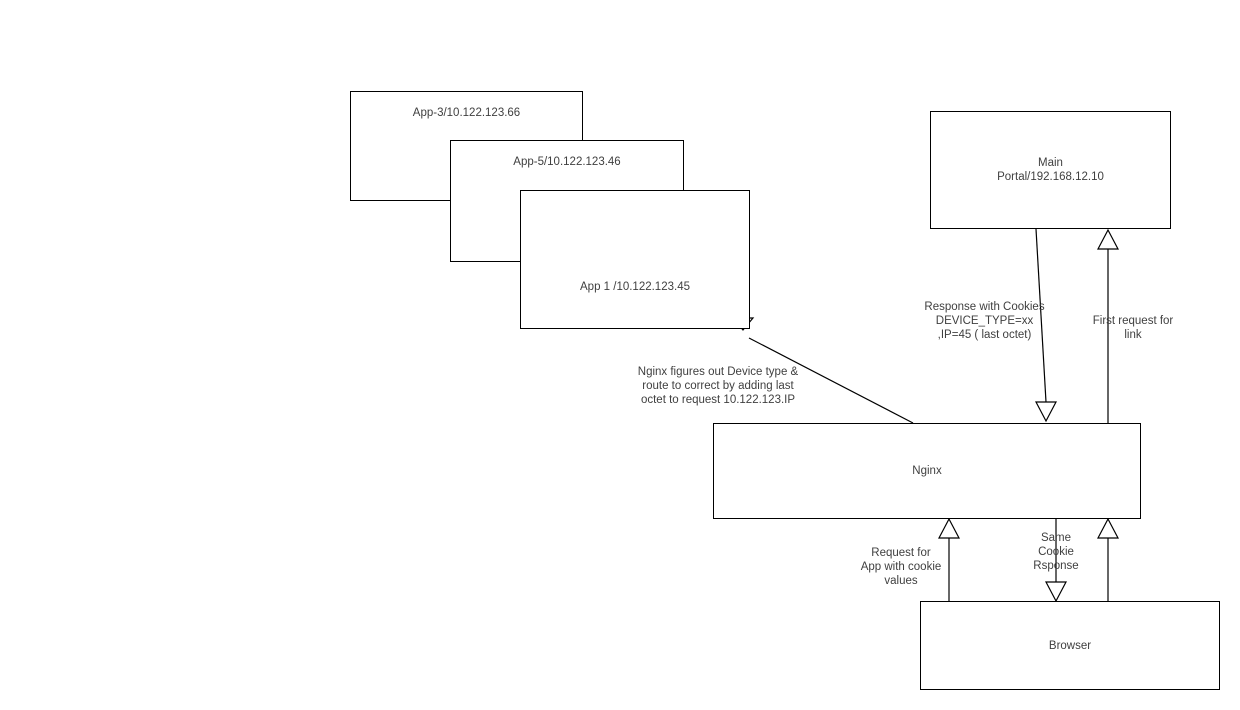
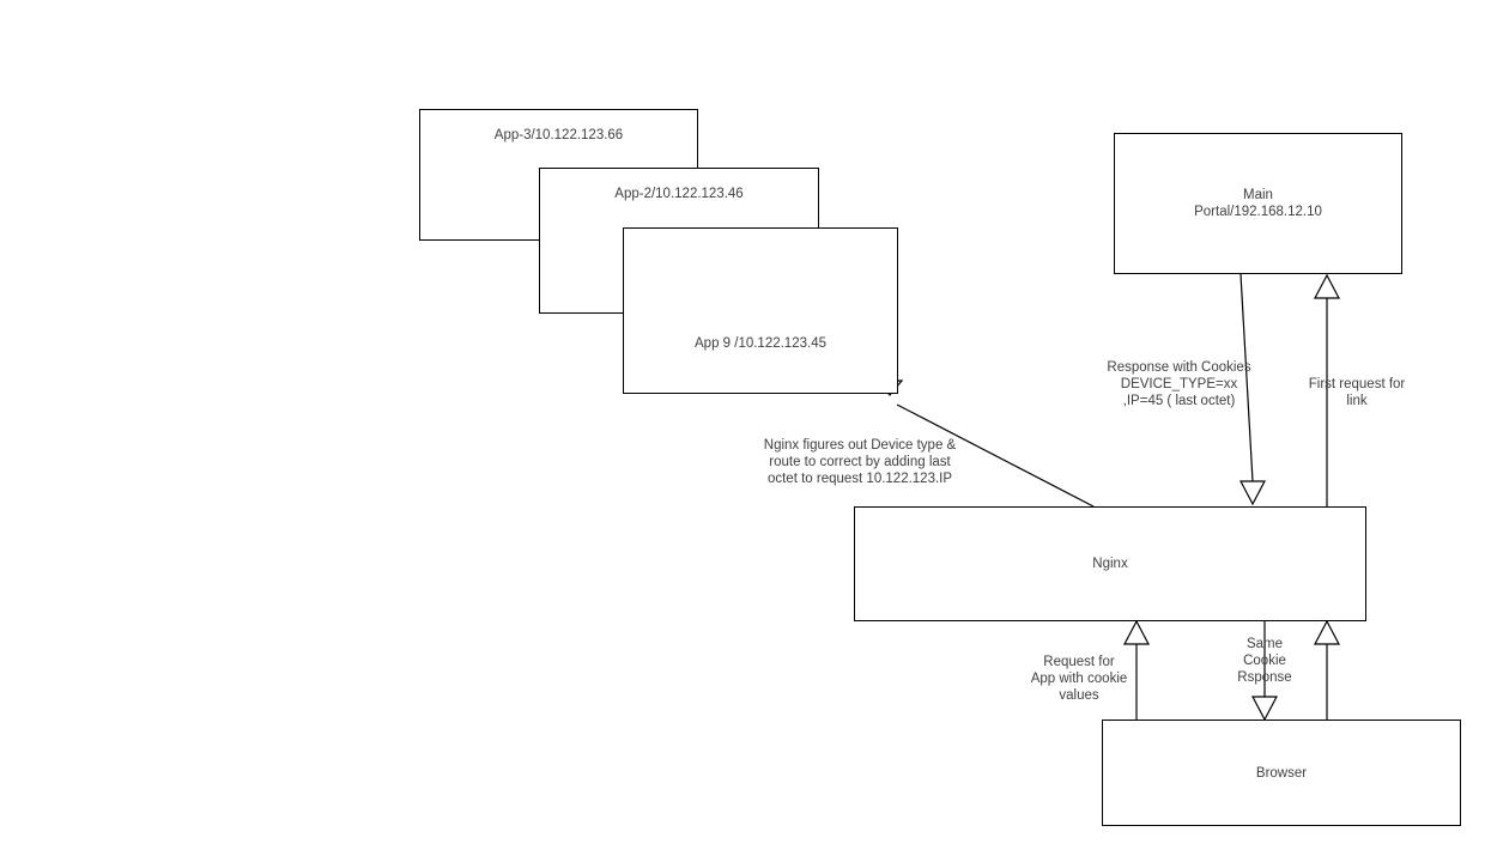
  App-3/10.122.123.66
- App-5/10.122.123.46
+ App-2/10.122.123.46
- App 1 /10.122.123.45
+ App 9 /10.122.123.45
  Main
  Portal/192.168.12.10
  Nginx
  Browser
  Response with Cookies
  DEVICE_TYPE=xx
  ,IP=45 ( last octet)
  First request for
  link
  Nginx figures out Device type &
  route to correct by adding last
  octet to request 10.122.123.IP
  Request for
  App with cookie
  values
  Same
  Cookie
  Rsponse
